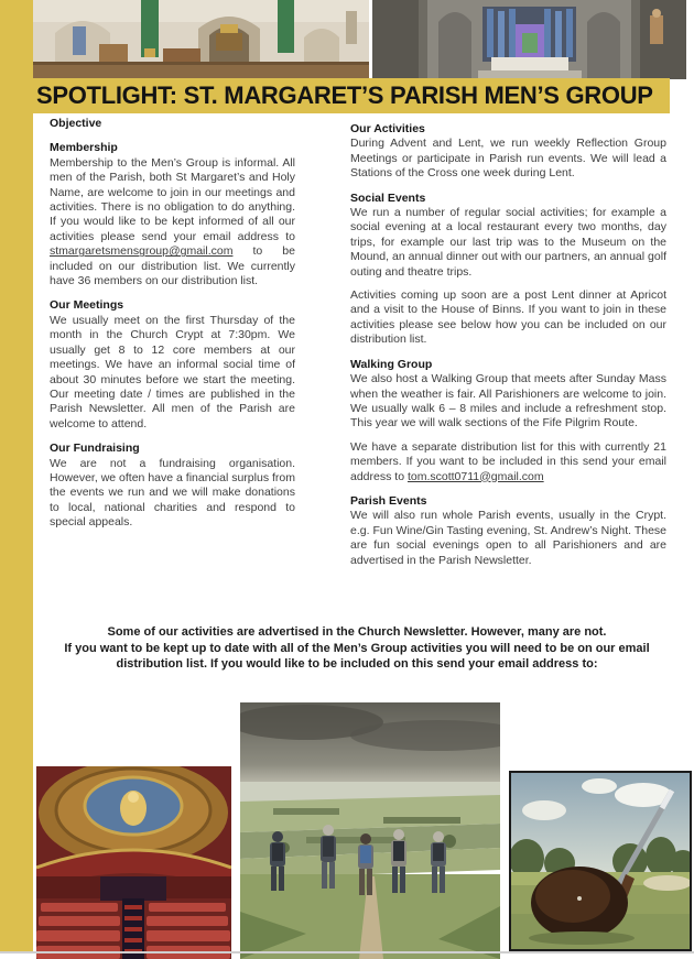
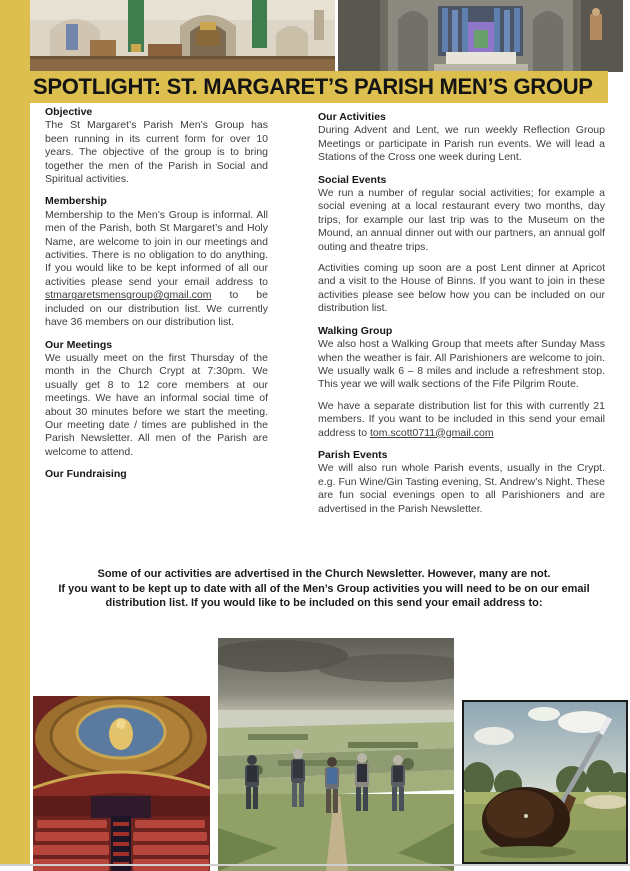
  SPOTLIGHT: ST. MARGARET’S PARISH MEN’S GROUP
  Objective
+ The St Margaret’s Parish Men’s Group has been running in its current form for over 10 years. The objective of the group is to bring together the men of the Parish in Social and Spiritual activities.
  Membership
  Membership to the Men’s Group is informal. All men of the Parish, both St Margaret’s and Holy Name, are welcome to join in our meetings and activities. There is no obligation to do anything. If you would like to be kept informed of all our activities please send your email address to stmargaretsmensgroup@gmail.com to be included on our distribution list. We currently have 36 members on our distribution list.
  Our Meetings
  We usually meet on the first Thursday of the month in the Church Crypt at 7:30pm. We usually get 8 to 12 core members at our meetings. We have an informal social time of about 30 minutes before we start the meeting. Our meeting date / times are published in the Parish Newsletter. All men of the Parish are welcome to attend.
  Our Fundraising
- We are not a fundraising organisation. However, we often have a financial surplus from the events we run and we will make donations to local, national charities and respond to special appeals.
  Our Activities
  During Advent and Lent, we run weekly Reflection Group Meetings or participate in Parish run events. We will lead a Stations of the Cross one week during Lent.
  Social Events
  We run a number of regular social activities; for example a social evening at a local restaurant every two months, day trips, for example our last trip was to the Museum on the Mound, an annual dinner out with our partners, an annual golf outing and theatre trips.
  Activities coming up soon are a post Lent dinner at Apricot and a visit to the House of Binns. If you want to join in these activities please see below how you can be included on our distribution list.
  Walking Group
  We also host a Walking Group that meets after Sunday Mass when the weather is fair. All Parishioners are welcome to join. We usually walk 6 – 8 miles and include a refreshment stop. This year we will walk sections of the Fife Pilgrim Route.
  We have a separate distribution list for this with currently 21 members. If you want to be included in this send your email address to tom.scott0711@gmail.com
  Parish Events
  We will also run whole Parish events, usually in the Crypt. e.g. Fun Wine/Gin Tasting evening, St. Andrew’s Night. These are fun social evenings open to all Parishioners and are advertised in the Parish Newsletter.
  Some of our activities are advertised in the Church Newsletter. However, many are not.
  If you want to be kept up to date with all of the Men’s Group activities you will need to be on our email distribution list. If you would like to be included on this send your email address to:
